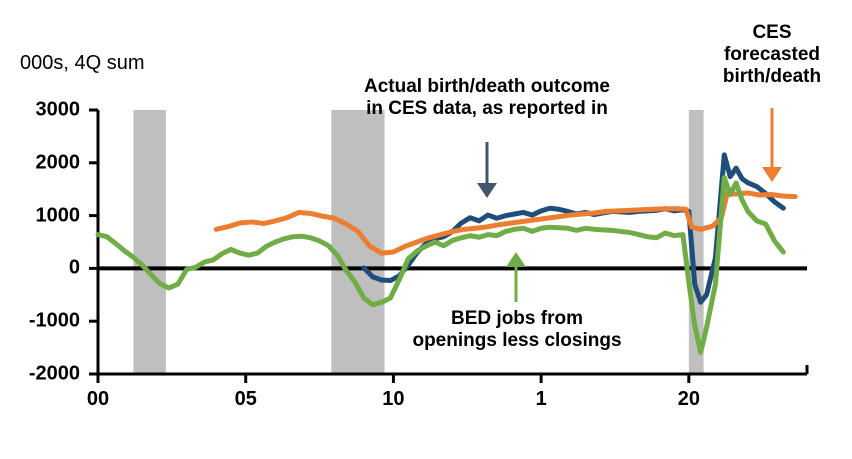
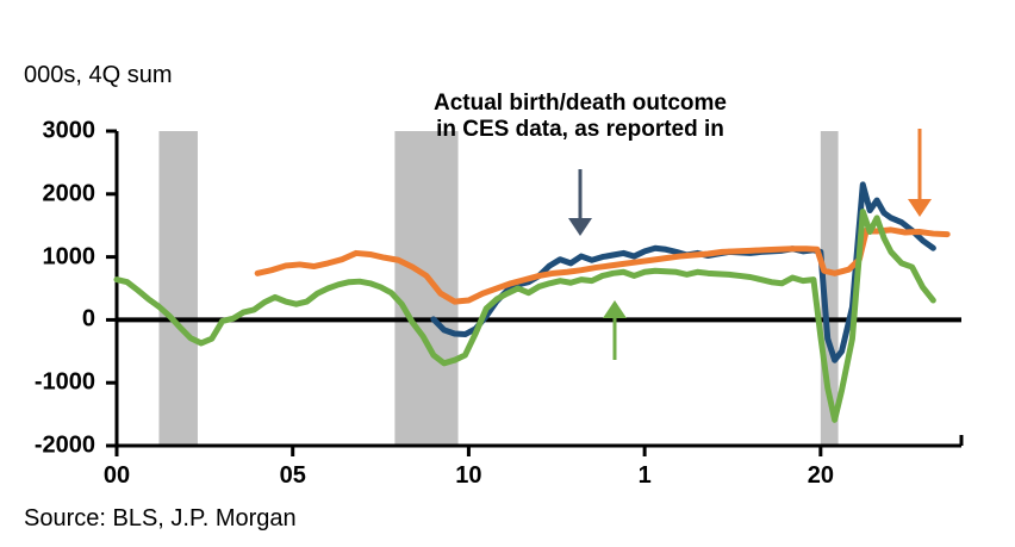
  000s, 4Q sum
+ Source: BLS, J.P. Morgan
  3000
  2000
  1000
  0
  -1000
  -2000
  00
  05
  10
  1
  20
  Actual birth/death outcome
  in CES data, as reported in
- CES
- forecasted
- birth/death
- BED jobs from
- openings less closings
